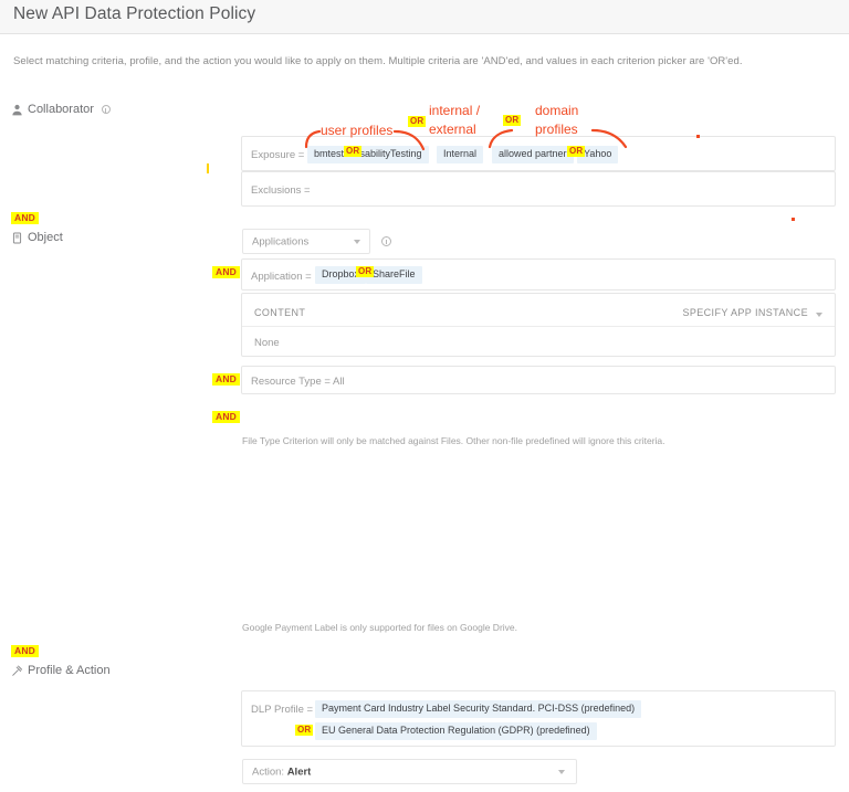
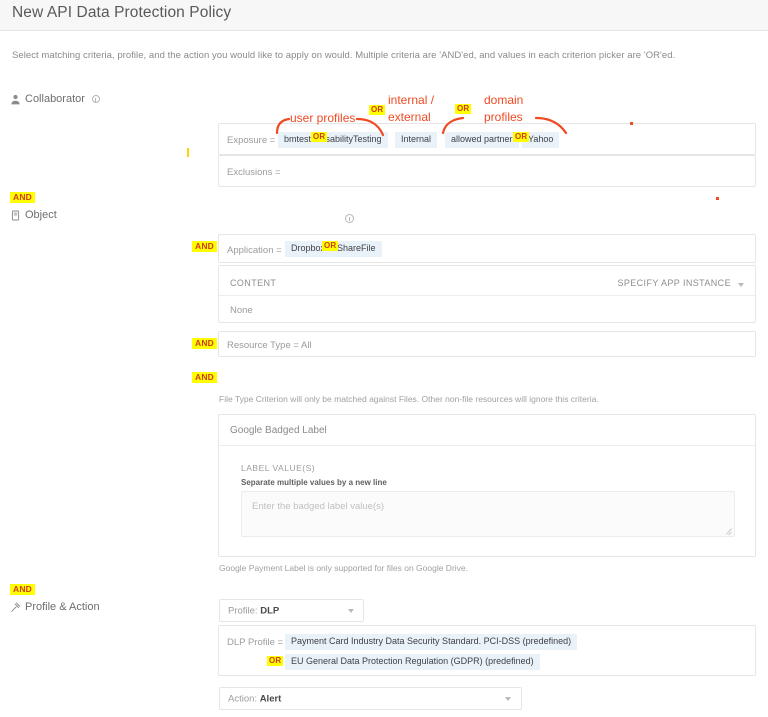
  New API Data Protection Policy
- Select matching criteria, profile, and the action you would like to apply on them. Multiple criteria are 'AND'ed, and values in each criterion picker are 'OR'ed.
+ Select matching criteria, profile, and the action you would like to apply on would. Multiple criteria are 'AND'ed, and values in each criterion picker are 'OR'ed.
  Collaborator
  AND
  Object
  AND
  Profile & Action
  Exposure =
  bmtest
  sabilityTesting
  Internal
  allowed partner
  Yahoo
  Exclusions =
- Applications
  AND
  Application =
  Dropbo
  ShareFile
  CONTENT
  SPECIFY APP INSTANCE
  None
  AND
  Resource Type = All
  AND
- File Type Criterion will only be matched against Files. Other non-file predefined will ignore this criteria.
+ File Type Criterion will only be matched against Files. Other non-file resources will ignore this criteria.
+ Google Badged Label
+ LABEL VALUE(S)
+ Separate multiple values by a new line
+ Enter the badged label value(s)
  Google Payment Label is only supported for files on Google Drive.
+ Profile: DLP
  DLP Profile =
- Payment Card Industry Label Security Standard. PCI-DSS (predefined)
+ Payment Card Industry Data Security Standard. PCI-DSS (predefined)
  EU General Data Protection Regulation (GDPR) (predefined)
  OR
  Action: Alert
  user profiles
  internal /
  external
  domain
  profiles
  OR
  OR
  OR
  OR
  OR
